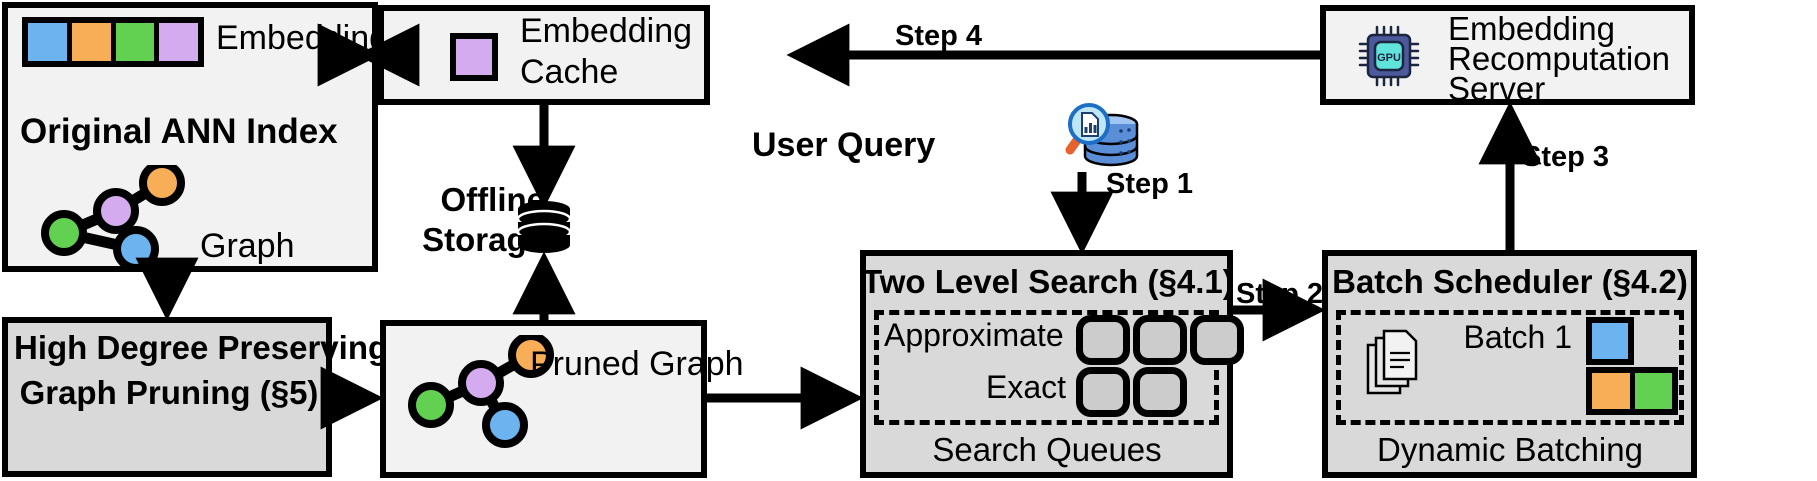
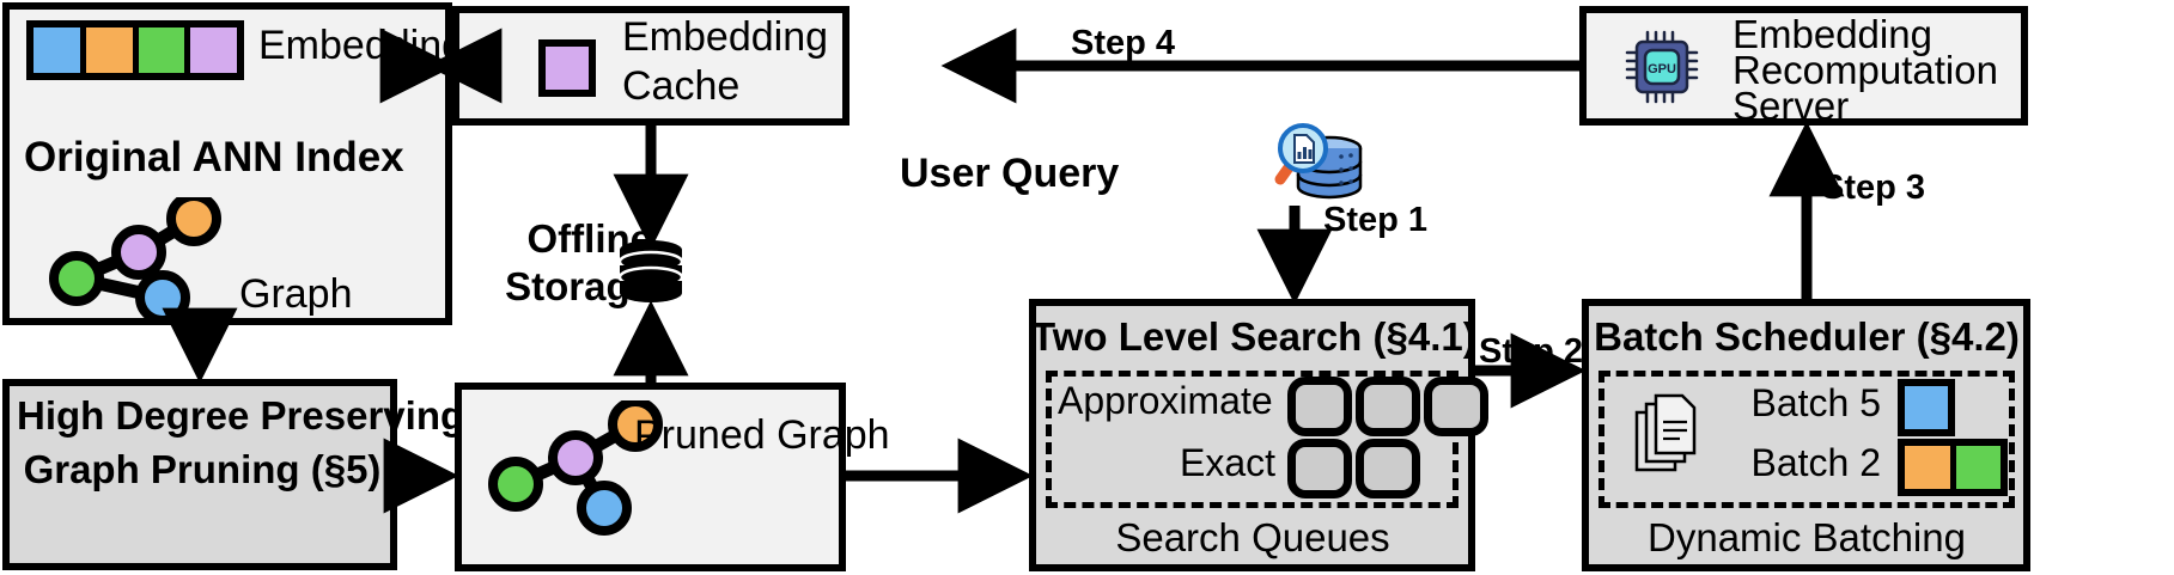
  Embeddin
  Original ANN Index
  Graph
  High Degree Preser
  Graph Pruning (§5)
  Embedding
  Cache
  Pruned Graph
  Offline
  Storag
  User Query
  Two Level Search (§4.1)
  Approximate
  Exact
  Search Queues
  Batch Scheduler (§4.2)
- Batch 1
+ Batch 5
+ Batch 2
  Dynamic Batching
  GPU
  Embedding
  Recomputation
  Server
  Step 1
  Step 2
  Step 3
  Step 4
